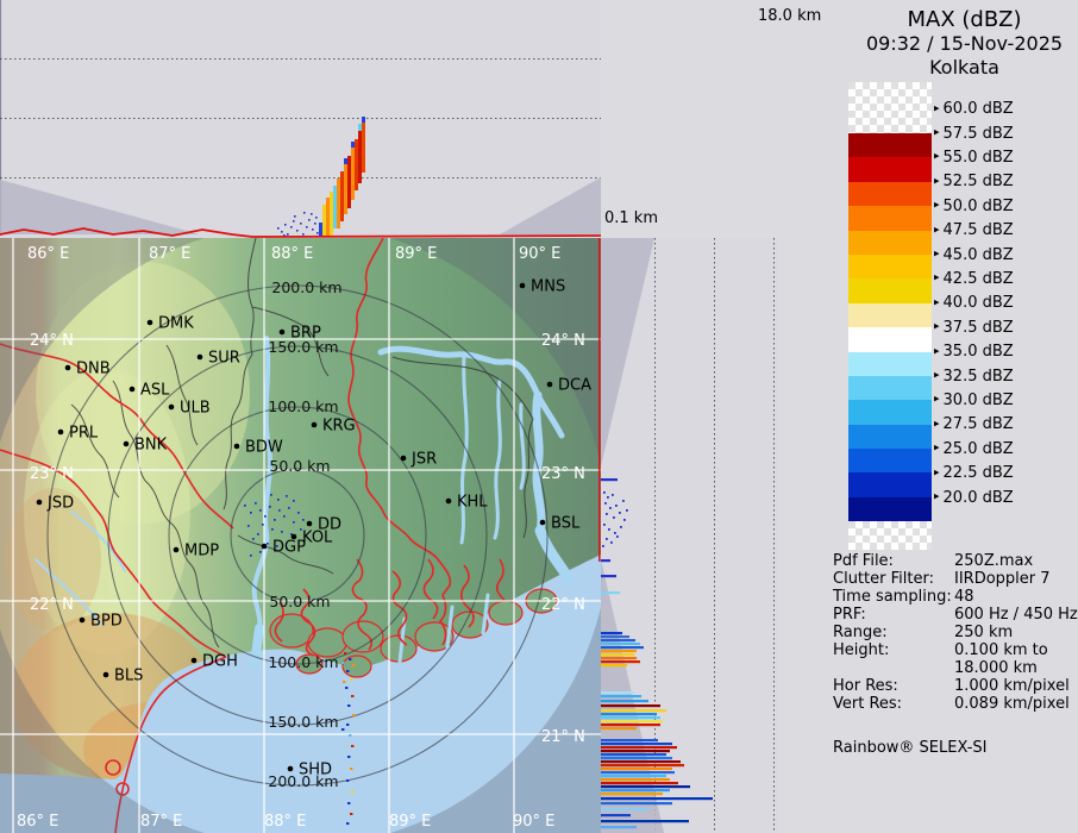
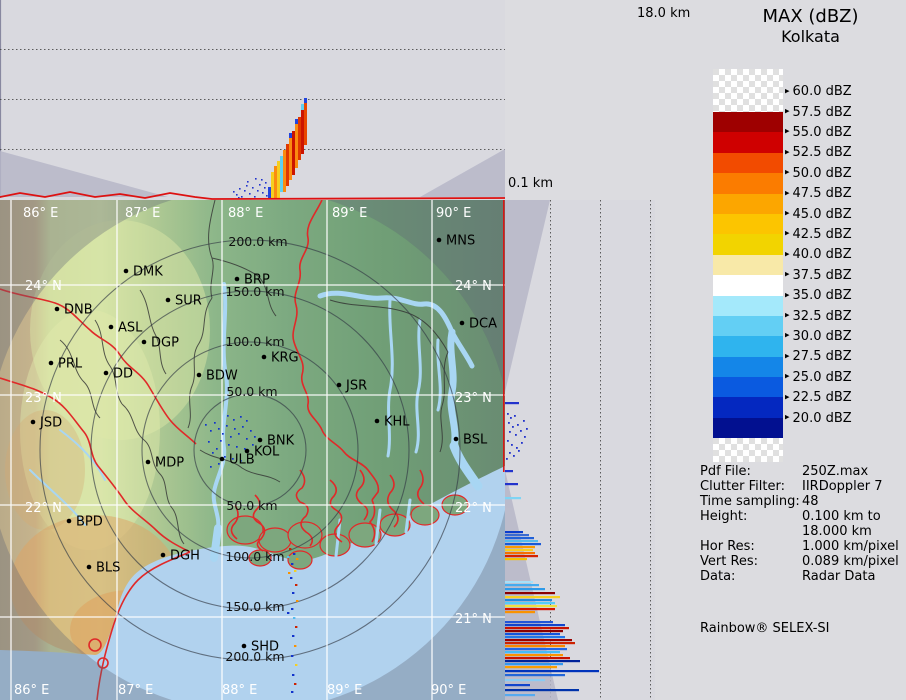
  18.0 km
  0.1 km
  DMK
  BRP
  SUR
  MNS
  DNB
  ASL
- ULB
+ DGP
  DCA
  PRL
- BNK
+ DD
  KRG
  BDW
  JSR
  JSD
  KHL
  BSL
- DD
+ BNK
  KOL
- DGP
+ ULB
  MDP
  BPD
  DGH
  BLS
  SHD
  200.0 km
  150.0 km
  100.0 km
  50.0 km
  50.0 km
  100.0 km
  150.0 km
  200.0 km
  86° E
  87° E
  88° E
  89° E
  90° E
  86° E
  87° E
  88° E
  89° E
  90° E
  24° N
  23° N
  22° N
  24° N
  23° N
  22° N
  21° N
  MAX (dBZ)
- 09:32 / 15-Nov-2025
  Kolkata
  ▸
  60.0 dBZ
  ▸
  57.5 dBZ
  ▸
  55.0 dBZ
  ▸
  52.5 dBZ
  ▸
  50.0 dBZ
  ▸
  47.5 dBZ
  ▸
  45.0 dBZ
  ▸
  42.5 dBZ
  ▸
  40.0 dBZ
  ▸
  37.5 dBZ
  ▸
  35.0 dBZ
  ▸
  32.5 dBZ
  ▸
  30.0 dBZ
  ▸
  27.5 dBZ
  ▸
  25.0 dBZ
  ▸
  22.5 dBZ
  ▸
  20.0 dBZ
  Pdf File:
  250Z.max
  Clutter Filter:
  IIRDoppler 7
  Time sampling:
  48
- PRF:
- 600 Hz / 450 Hz
- Range:
- 250 km
  Height:
  0.100 km to
  18.000 km
  Hor Res:
  1.000 km/pixel
  Vert Res:
  0.089 km/pixel
+ Data:
+ Radar Data
  Rainbow® SELEX-SI
